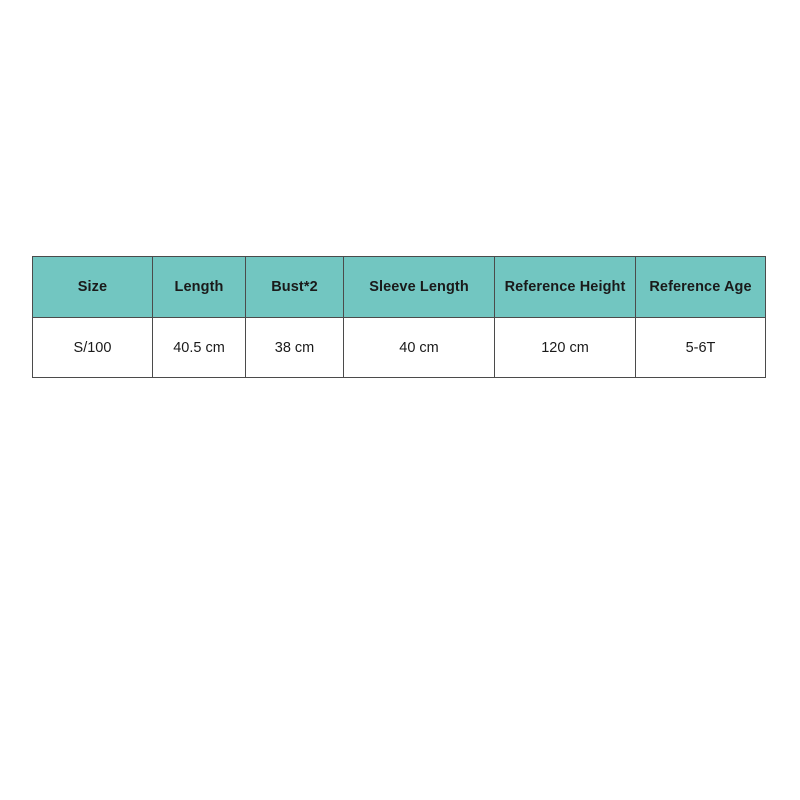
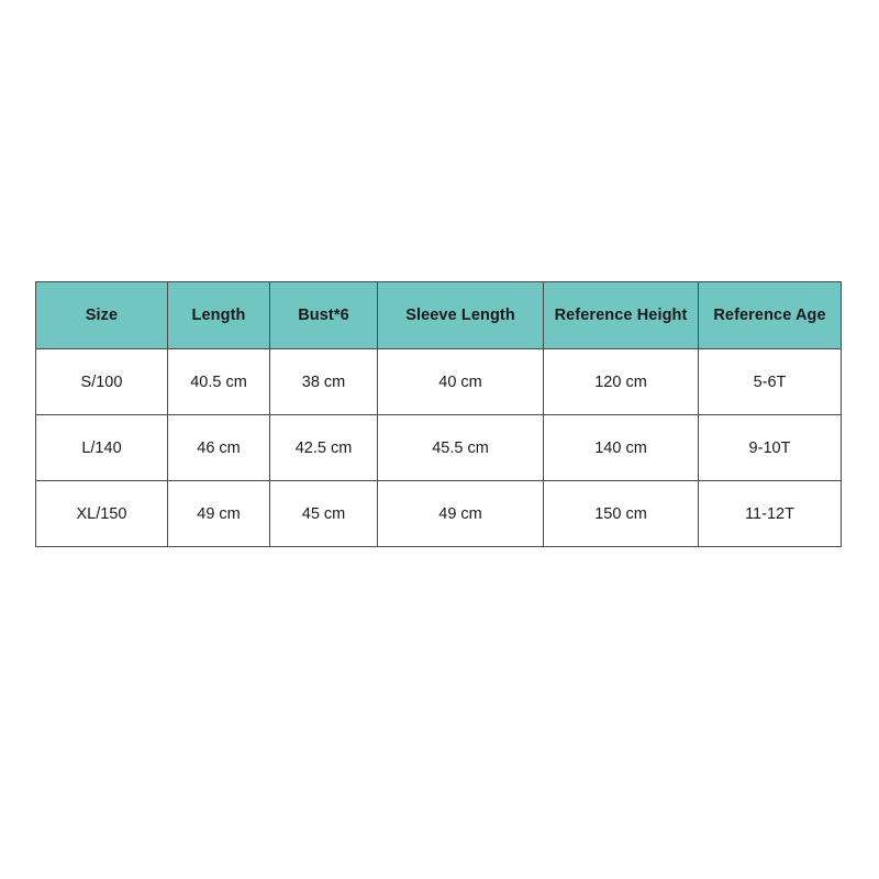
- Size	Length	Bust*2	Sleeve Length	Reference Height	Reference Age
+ Size	Length	Bust*6	Sleeve Length	Reference Height	Reference Age
  S/100	40.5 cm	38 cm	40 cm	120 cm	5-6T
+ L/140	46 cm	42.5 cm	45.5 cm	140 cm	9-10T
+ XL/150	49 cm	45 cm	49 cm	150 cm	11-12T
